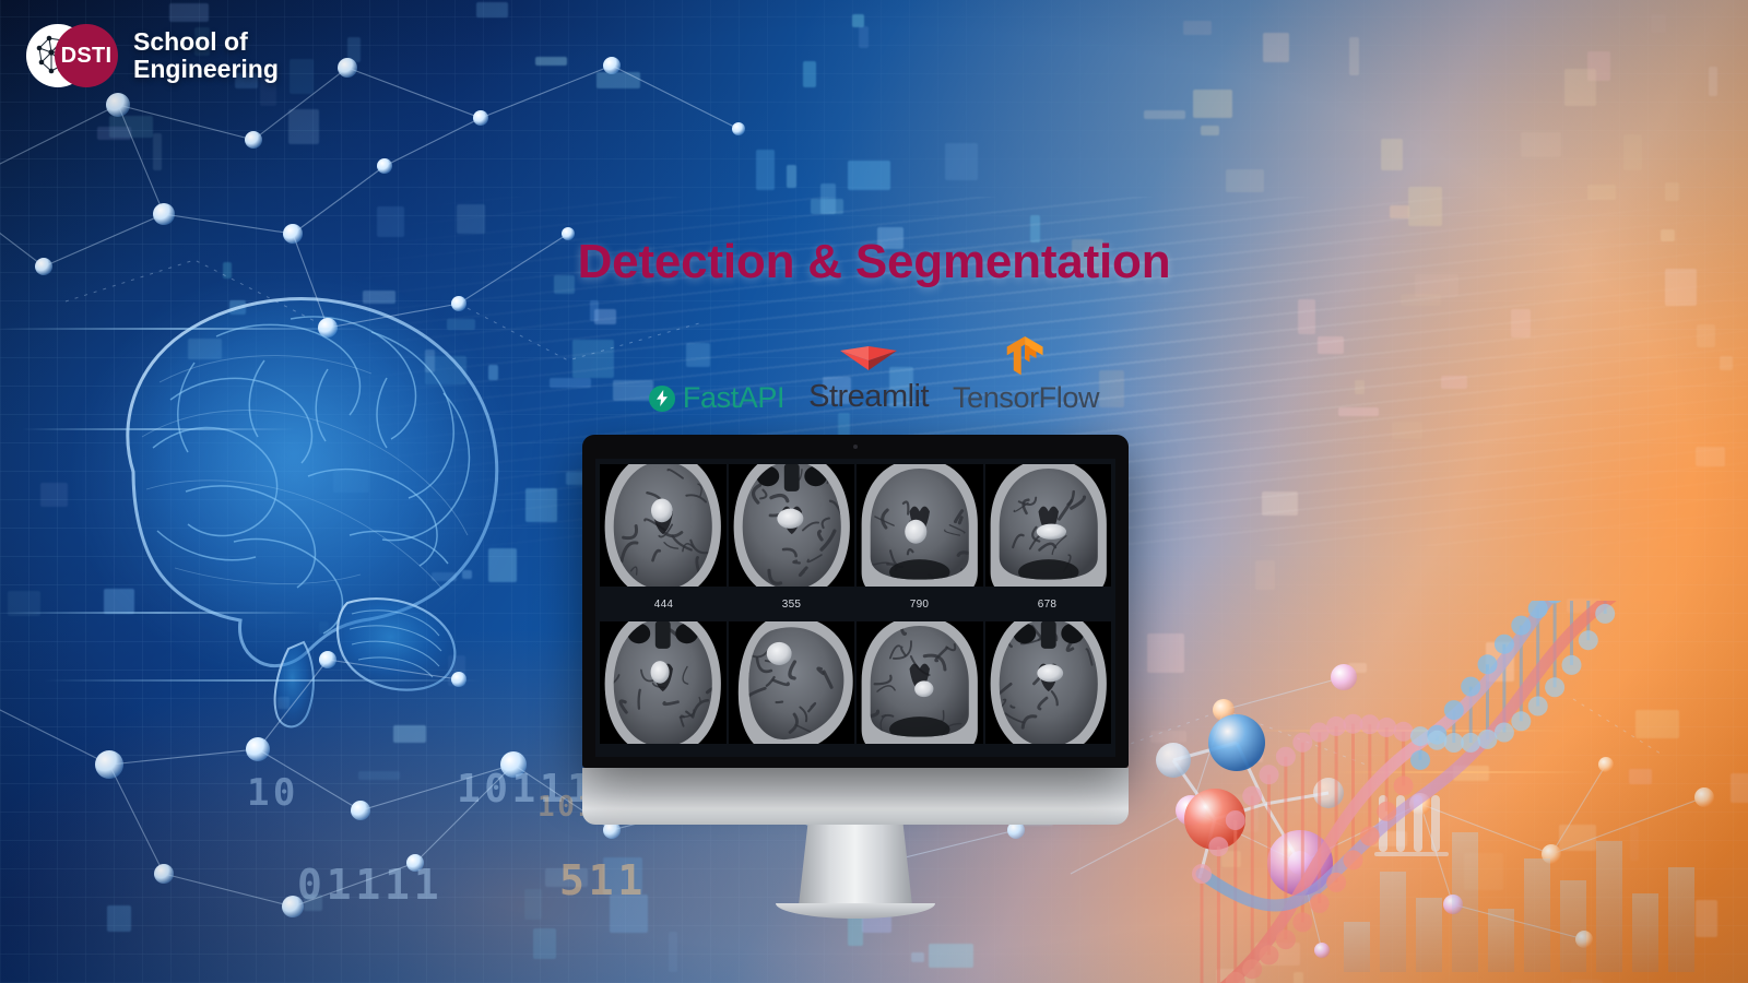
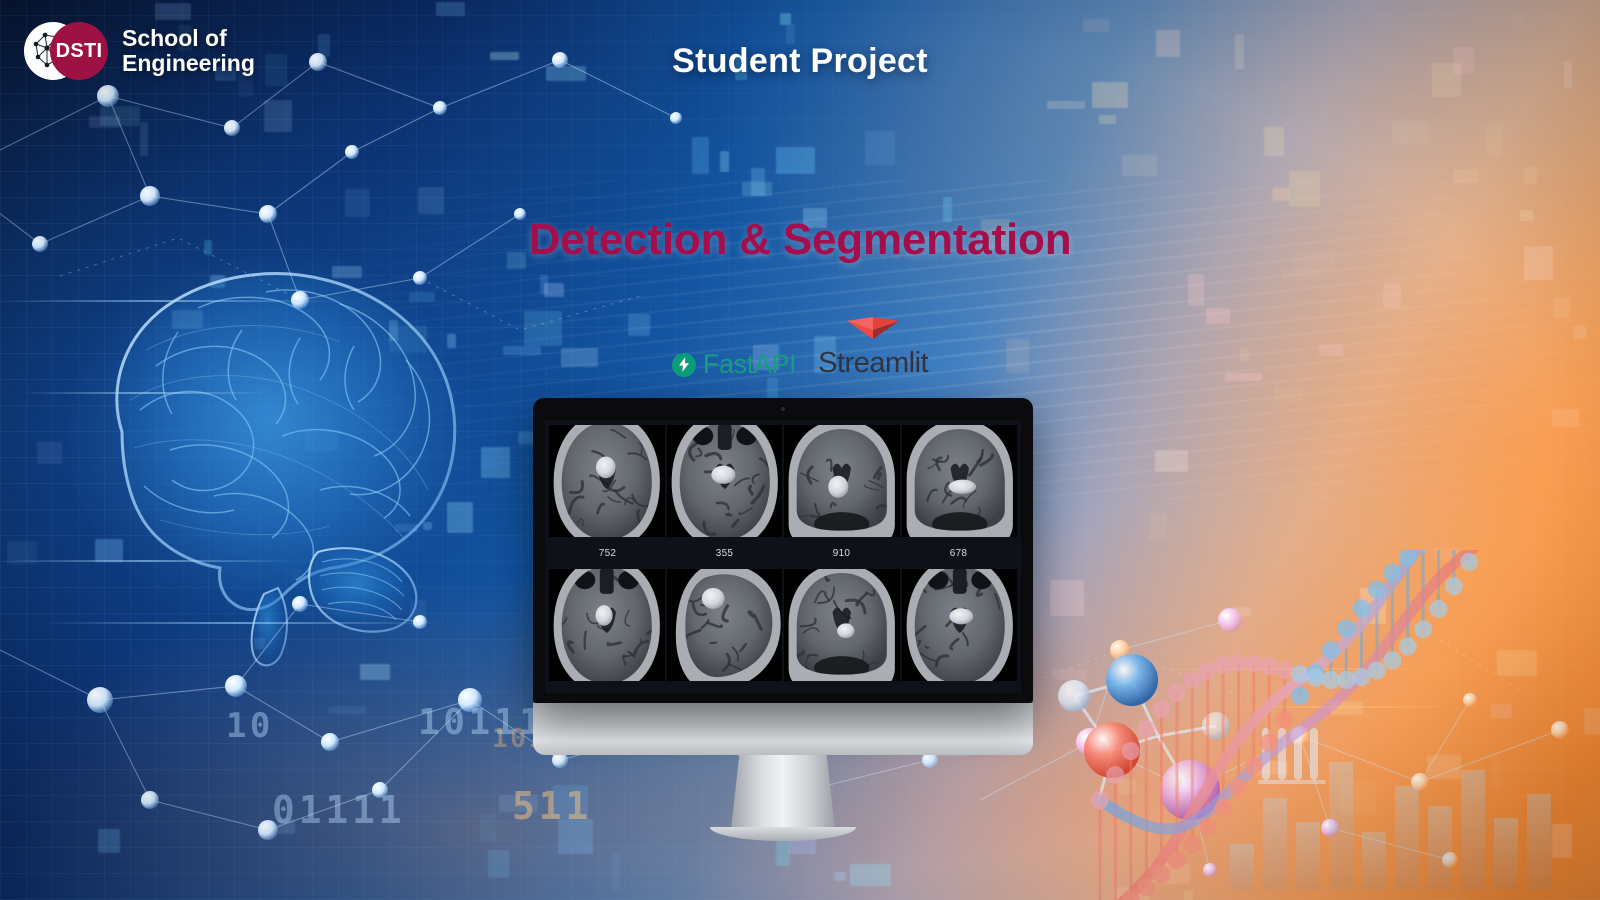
  DSTI
  School of
  Engineering
+ Student Project
  Detection & Segmentation
  FastAPI
  Streamlit
- TensorFlow
- 444
+ 752
  355
- 790
+ 910
  678
